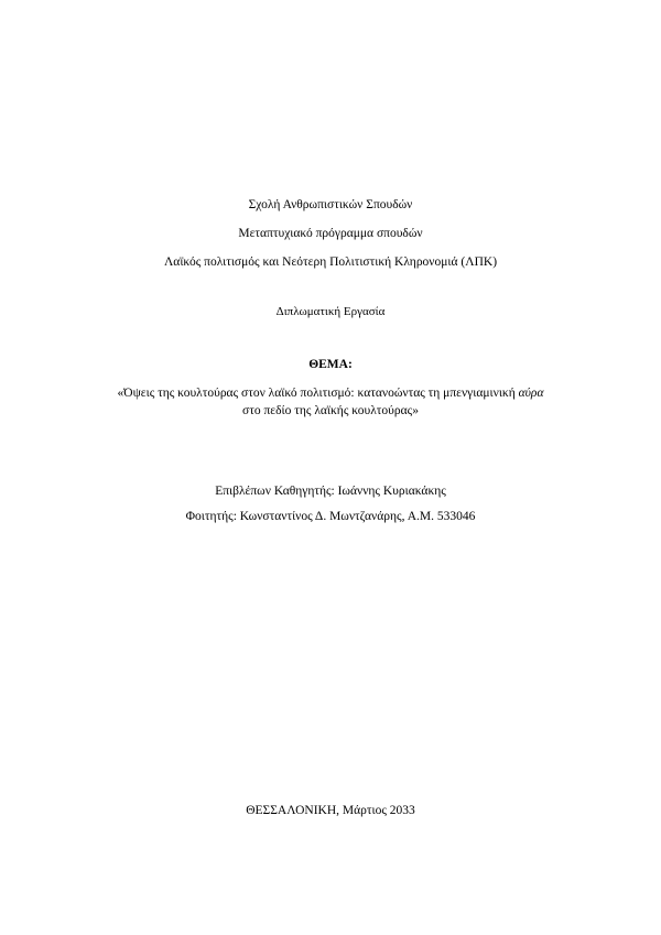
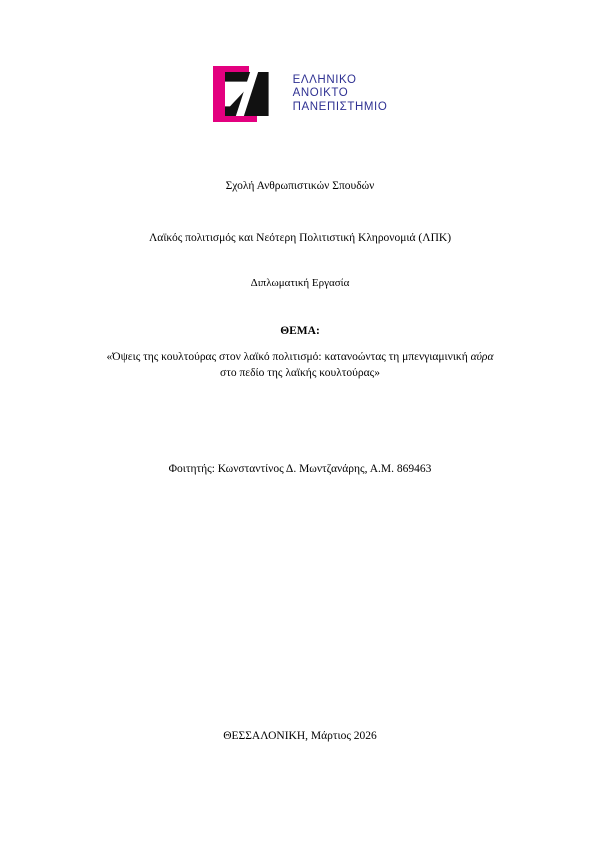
+ ΕΛΛΗΝΙΚΟ
+ ΑΝΟΙΚΤΟ
+ ΠΑΝΕΠΙΣΤΗΜΙΟ
  Σχολή Ανθρωπιστικών Σπουδών
- Μεταπτυχιακό πρόγραμμα σπουδών
  Λαϊκός πολιτισμός και Νεότερη Πολιτιστική Κληρονομιά (ΛΠΚ)
  Διπλωματική Εργασία
  ΘΕΜΑ:
  «Όψεις της κουλτούρας στον λαϊκό πολιτισμό: κατανοώντας τη μπενγιαμινική αύρα
  στο πεδίο της λαϊκής κουλτούρας»
- Επιβλέπων Καθηγητής: Ιωάννης Κυριακάκης
- Φοιτητής: Κωνσταντίνος Δ. Μωντζανάρης, Α.Μ. 533046
+ Φοιτητής: Κωνσταντίνος Δ. Μωντζανάρης, Α.Μ. 869463
- ΘΕΣΣΑΛΟΝΙΚΗ, Μάρτιος 2033
+ ΘΕΣΣΑΛΟΝΙΚΗ, Μάρτιος 2026
